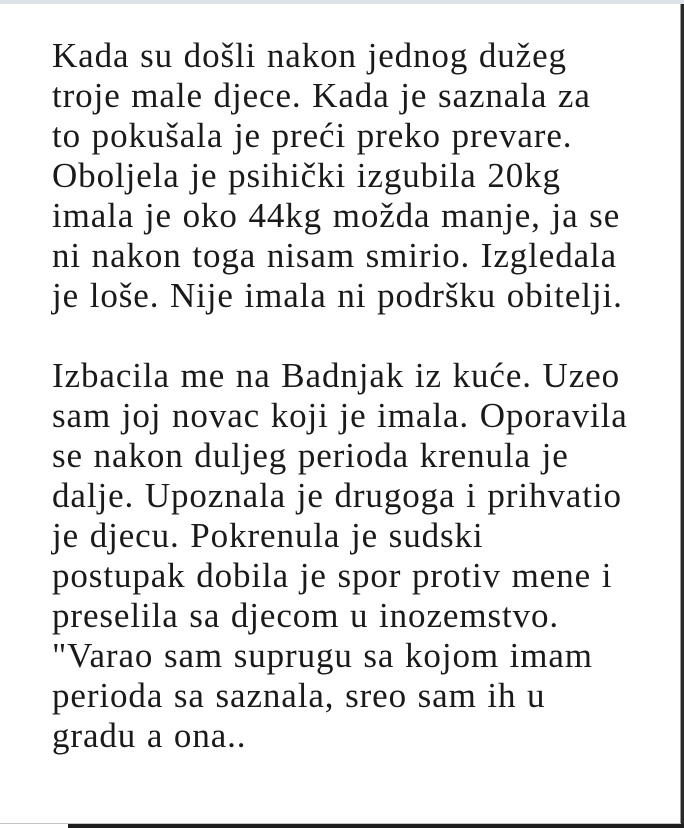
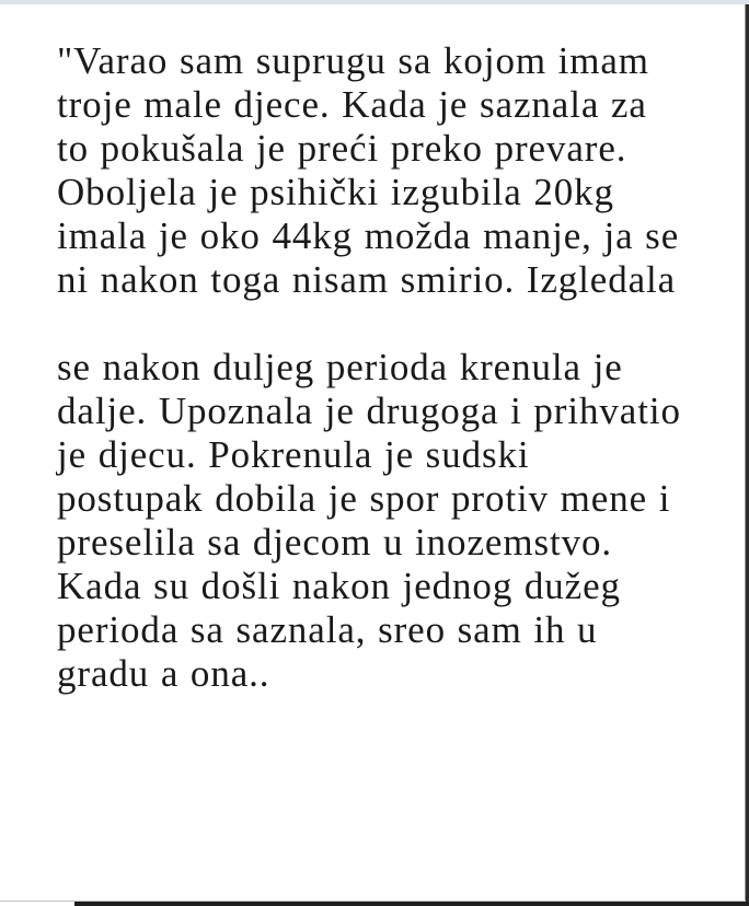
- Kada su došli nakon jednog dužeg
+ "Varao sam suprugu sa kojom imam
  troje male djece. Kada je saznala za
  to pokušala je preći preko prevare.
  Oboljela je psihički izgubila 20kg
  imala je oko 44kg možda manje, ja se
  ni nakon toga nisam smirio. Izgledala
- je loše. Nije imala ni podršku obitelji.
- Izbacila me na Badnjak iz kuće. Uzeo
- sam joj novac koji je imala. Oporavila
  se nakon duljeg perioda krenula je
  dalje. Upoznala je drugoga i prihvatio
  je djecu. Pokrenula je sudski
  postupak dobila je spor protiv mene i
  preselila sa djecom u inozemstvo.
- "Varao sam suprugu sa kojom imam
+ Kada su došli nakon jednog dužeg
  perioda sa saznala, sreo sam ih u
  gradu a ona..
